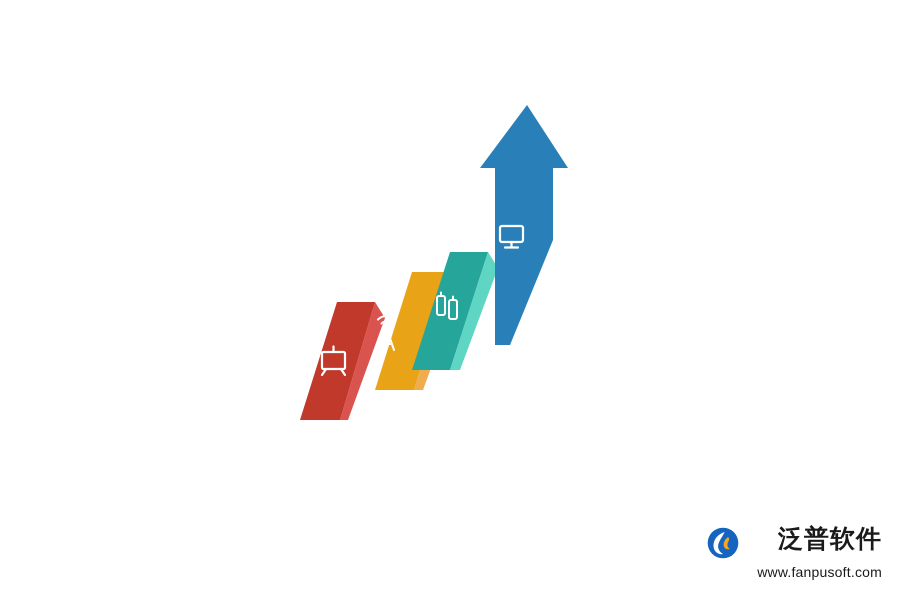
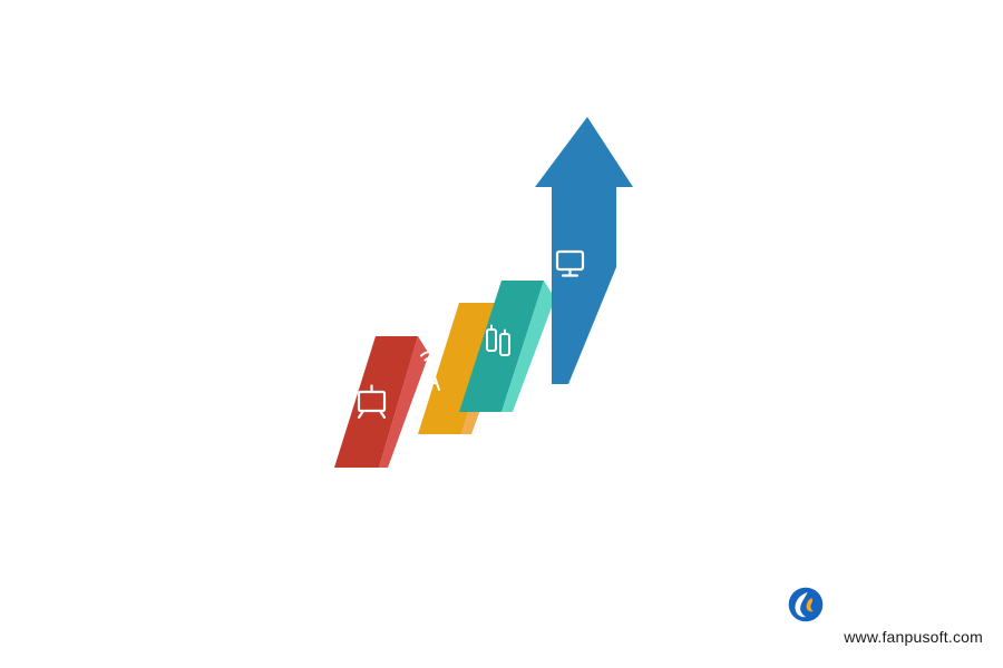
- 泛普软件
  www.fanpusoft.com
